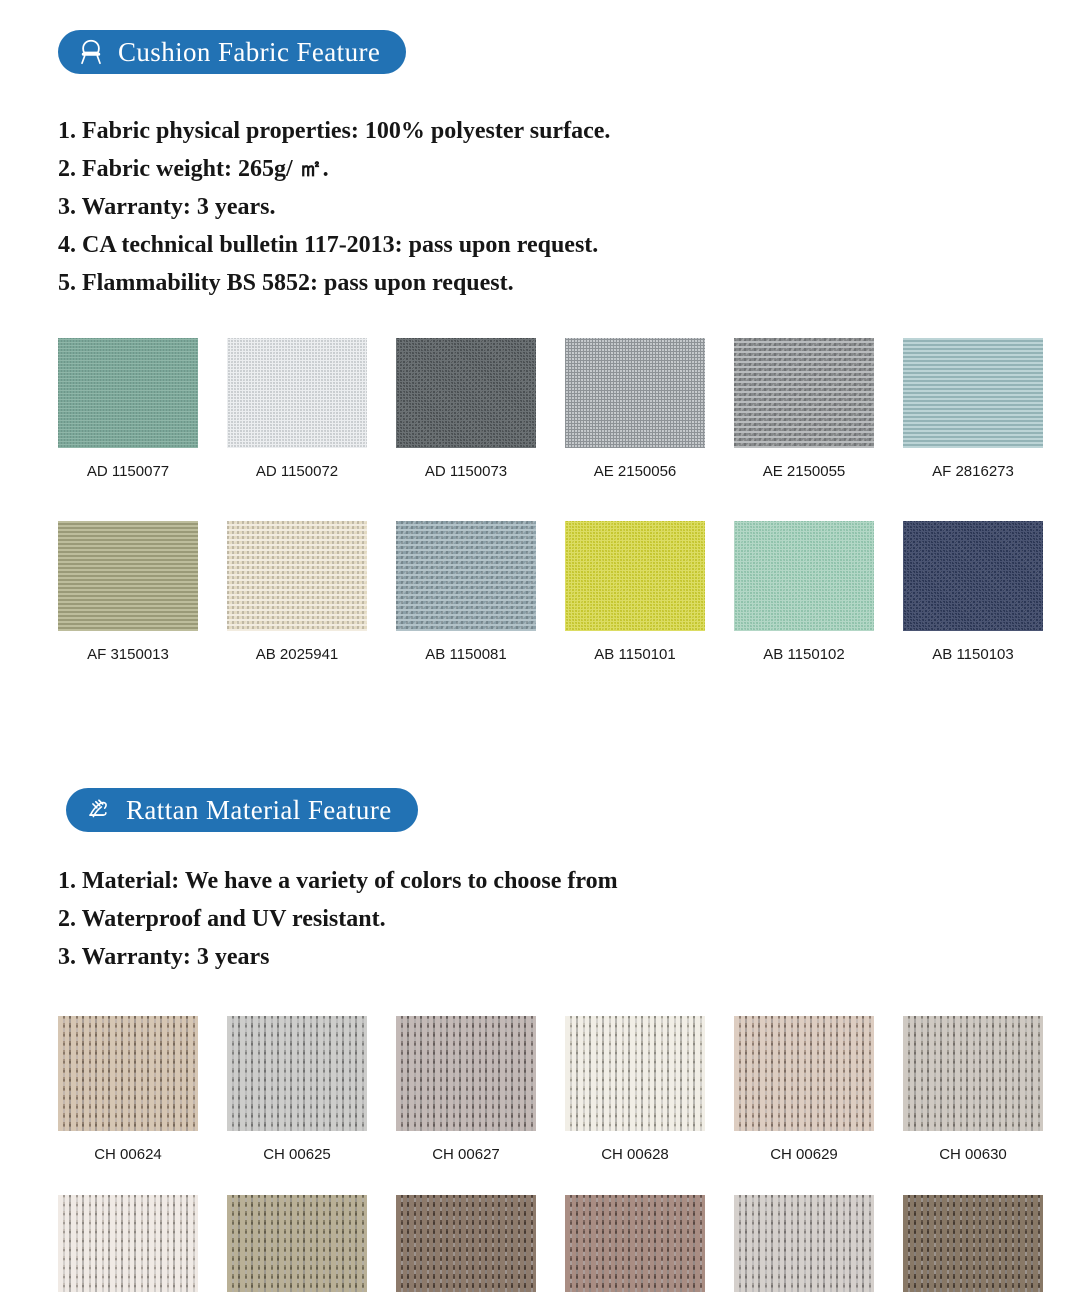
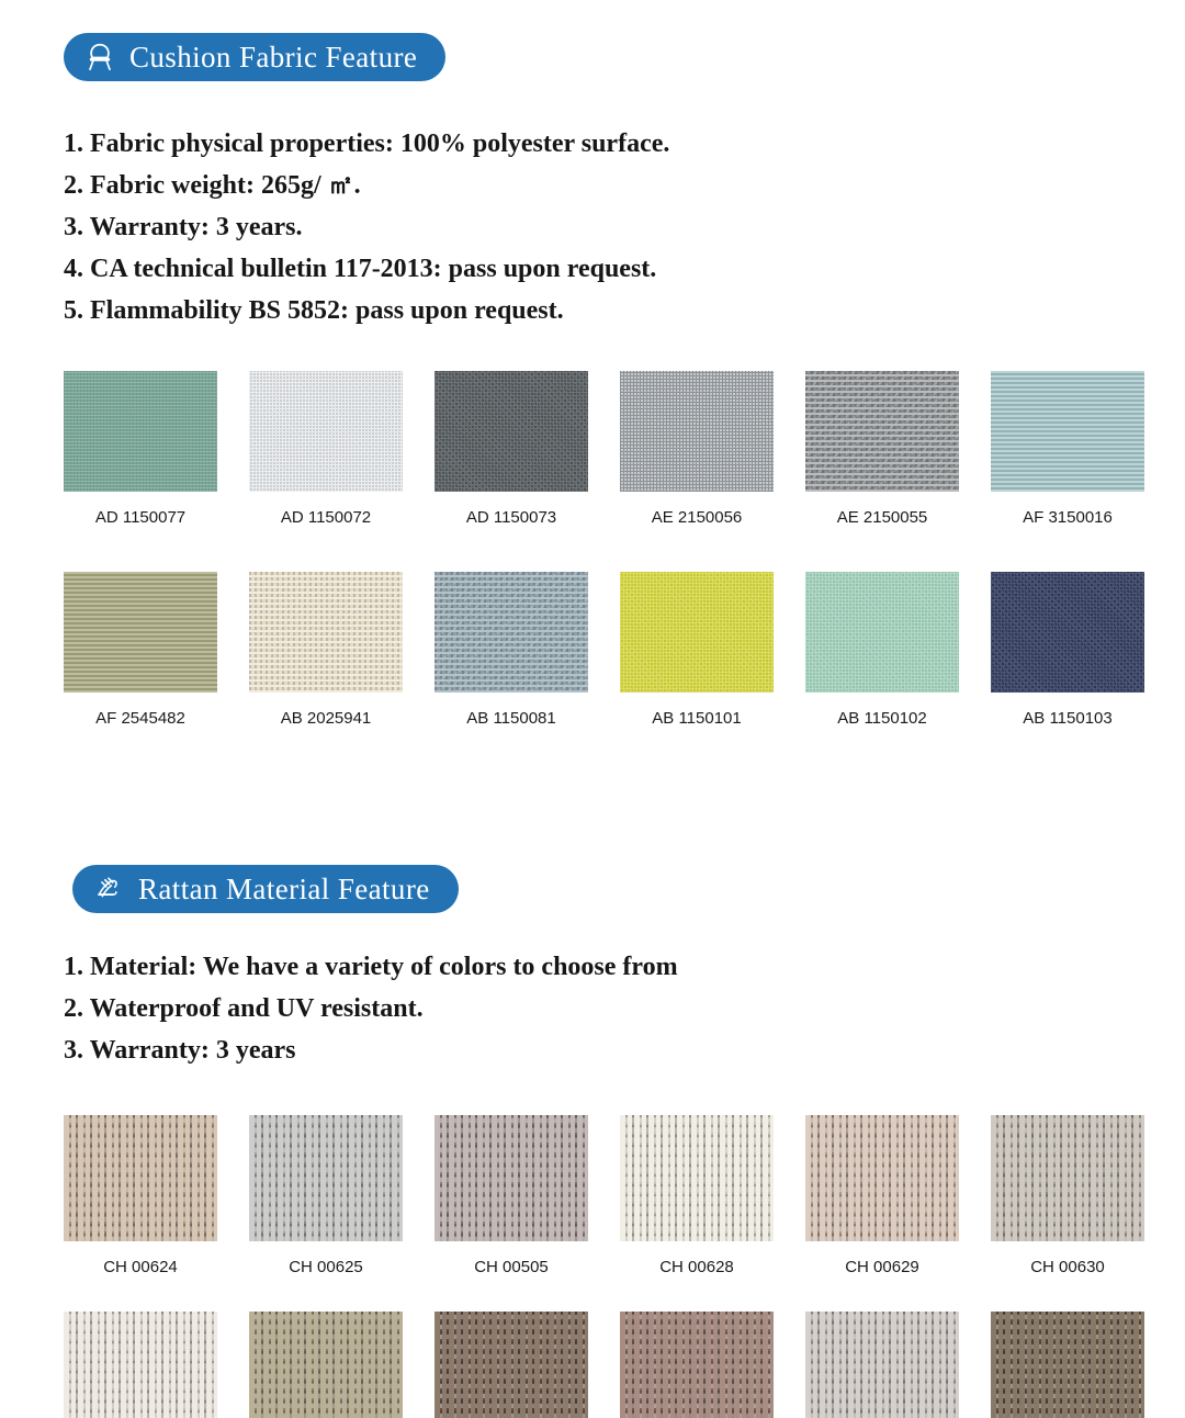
  Cushion Fabric Feature
  1. Fabric physical properties: 100% polyester surface.
  2. Fabric weight: 265g/ ㎡.
  3. Warranty: 3 years.
  4. CA technical bulletin 117-2013: pass upon request.
  5. Flammability BS 5852: pass upon request.
  AD 1150077
  AD 1150072
  AD 1150073
  AE 2150056
  AE 2150055
- AF 2816273
+ AF 3150016
- AF 3150013
+ AF 2545482
  AB 2025941
  AB 1150081
  AB 1150101
  AB 1150102
  AB 1150103
  Rattan Material Feature
  1. Material: We have a variety of colors to choose from
  2. Waterproof and UV resistant.
  3. Warranty: 3 years
  CH 00624
  CH 00625
- CH 00627
+ CH 00505
  CH 00628
  CH 00629
  CH 00630
